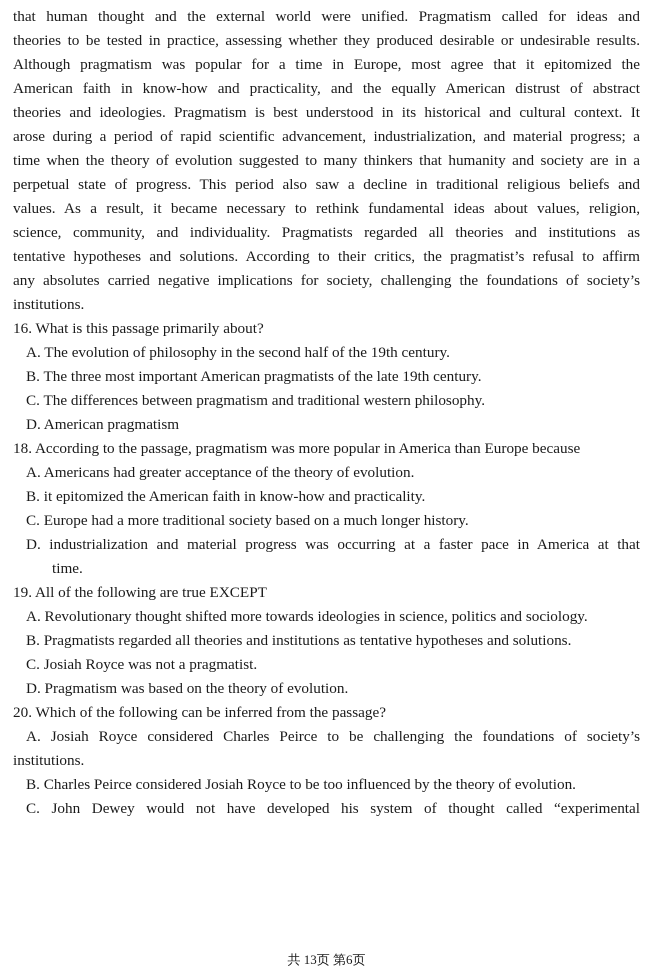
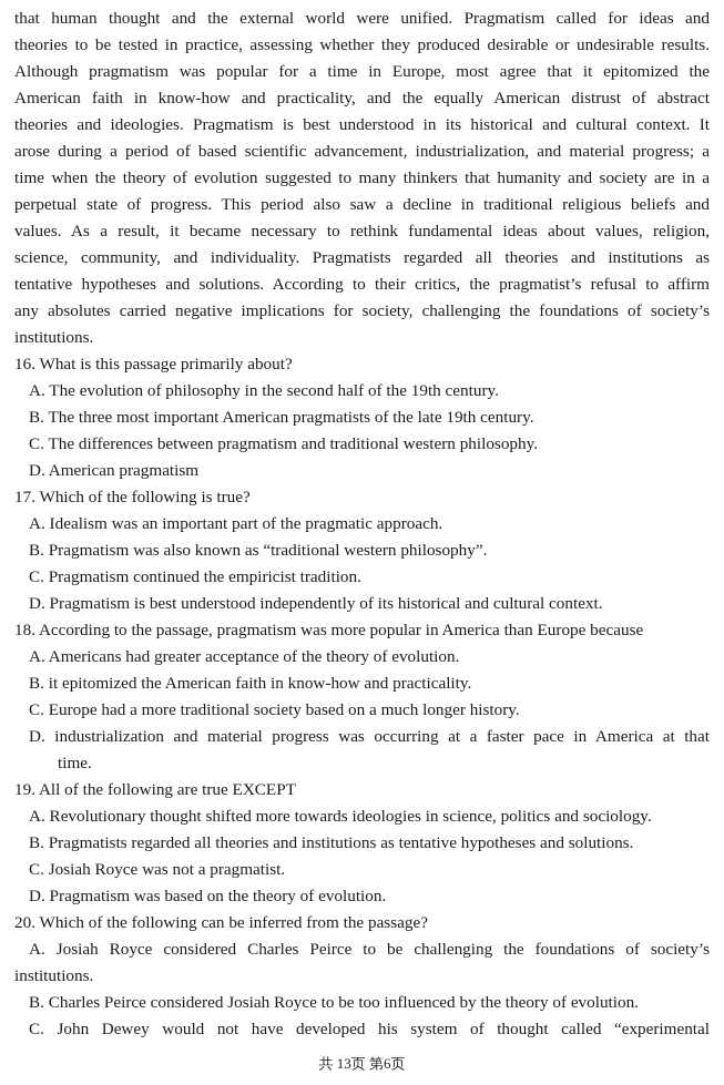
  that human thought and the external world were unified. Pragmatism called for ideas and
  theories to be tested in practice, assessing whether they produced desirable or undesirable results.
  Although pragmatism was popular for a time in Europe, most agree that it epitomized the
  American faith in know-how and practicality, and the equally American distrust of abstract
  theories and ideologies. Pragmatism is best understood in its historical and cultural context. It
- arose during a period of rapid scientific advancement, industrialization, and material progress; a
+ arose during a period of based scientific advancement, industrialization, and material progress; a
  time when the theory of evolution suggested to many thinkers that humanity and society are in a
  perpetual state of progress. This period also saw a decline in traditional religious beliefs and
  values. As a result, it became necessary to rethink fundamental ideas about values, religion,
  science, community, and individuality. Pragmatists regarded all theories and institutions as
  tentative hypotheses and solutions. According to their critics, the pragmatist’s refusal to affirm
  any absolutes carried negative implications for society, challenging the foundations of society’s
  institutions.
  16. What is this passage primarily about?
  A. The evolution of philosophy in the second half of the 19th century.
  B. The three most important American pragmatists of the late 19th century.
  C. The differences between pragmatism and traditional western philosophy.
  D. American pragmatism
+ 17. Which of the following is true?
+ A. Idealism was an important part of the pragmatic approach.
+ B. Pragmatism was also known as “traditional western philosophy”.
+ C. Pragmatism continued the empiricist tradition.
+ D. Pragmatism is best understood independently of its historical and cultural context.
  18. According to the passage, pragmatism was more popular in America than Europe because
  A. Americans had greater acceptance of the theory of evolution.
  B. it epitomized the American faith in know-how and practicality.
  C. Europe had a more traditional society based on a much longer history.
  D. industrialization and material progress was occurring at a faster pace in America at that
  time.
  19. All of the following are true EXCEPT
  A. Revolutionary thought shifted more towards ideologies in science, politics and sociology.
  B. Pragmatists regarded all theories and institutions as tentative hypotheses and solutions.
  C. Josiah Royce was not a pragmatist.
  D. Pragmatism was based on the theory of evolution.
  20. Which of the following can be inferred from the passage?
  A. Josiah Royce considered Charles Peirce to be challenging the foundations of society’s
  institutions.
  B. Charles Peirce considered Josiah Royce to be too influenced by the theory of evolution.
  C. John Dewey would not have developed his system of thought called “experimental
  共 13页 第6页
